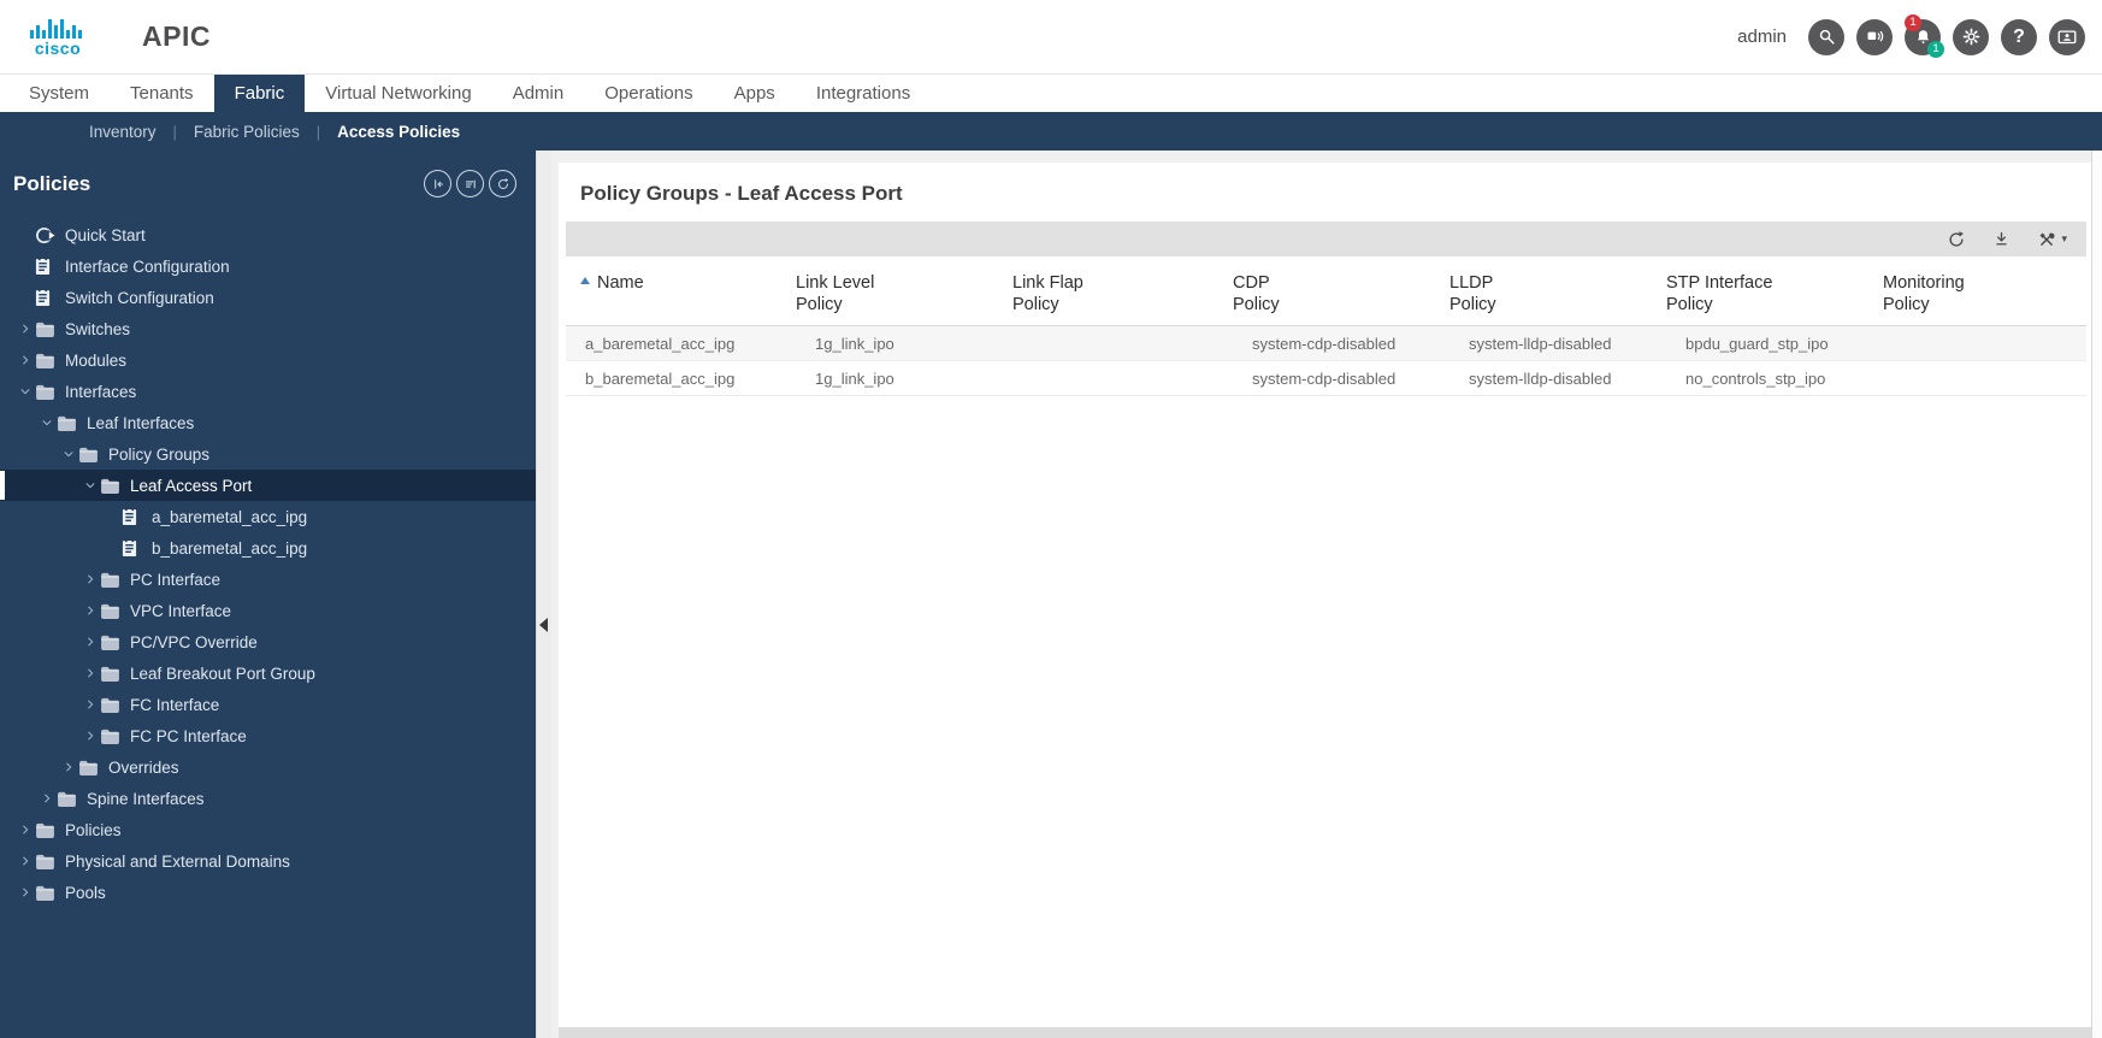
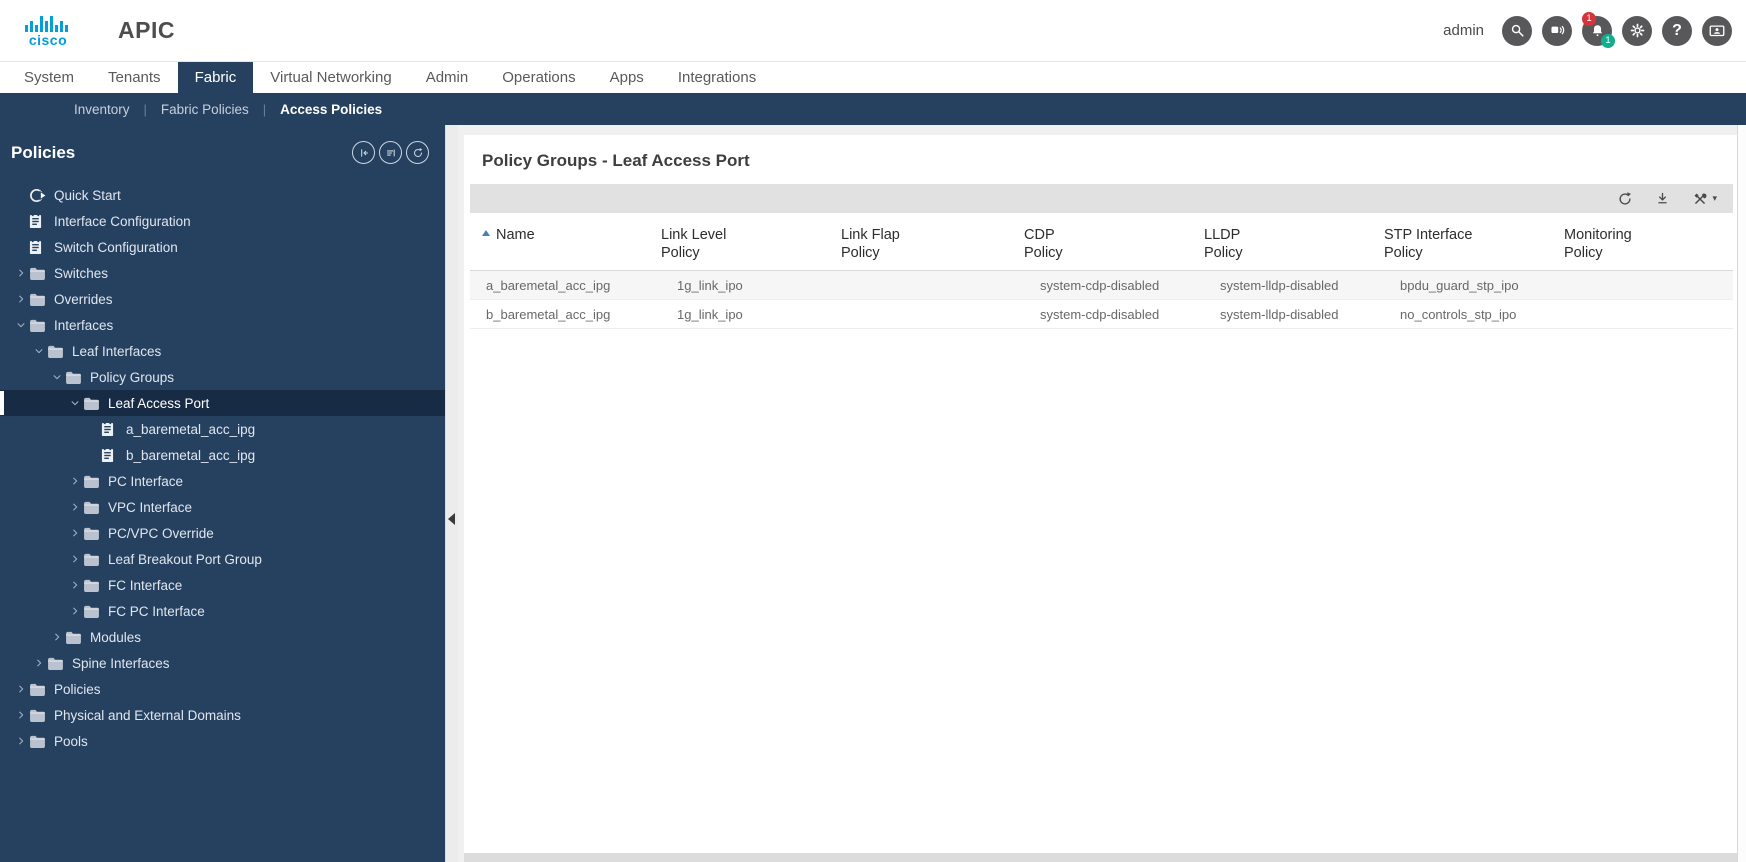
  cisco
  APIC
  admin
  1
  1
  ?
  System
  Tenants
  Fabric
  Virtual Networking
  Admin
  Operations
  Apps
  Integrations
  Inventory
  |
  Fabric Policies
  |
  Access Policies
  Policies
  Quick Start
  Interface Configuration
  Switch Configuration
  Switches
- Modules
+ Overrides
  Interfaces
  Leaf Interfaces
  Policy Groups
  Leaf Access Port
  a_baremetal_acc_ipg
  b_baremetal_acc_ipg
  PC Interface
  VPC Interface
  PC/VPC Override
  Leaf Breakout Port Group
  FC Interface
  FC PC Interface
- Overrides
+ Modules
  Spine Interfaces
  Policies
  Physical and External Domains
  Pools
  Policy Groups - Leaf Access Port
  ▾
  Name	Link LevelPolicy	Link FlapPolicy	CDPPolicy	LLDPPolicy	STP InterfacePolicy	MonitoringPolicy
  a_baremetal_acc_ipg	1g_link_ipo		system-cdp-disabled	system-lldp-disabled	bpdu_guard_stp_ipo
  b_baremetal_acc_ipg	1g_link_ipo		system-cdp-disabled	system-lldp-disabled	no_controls_stp_ipo
